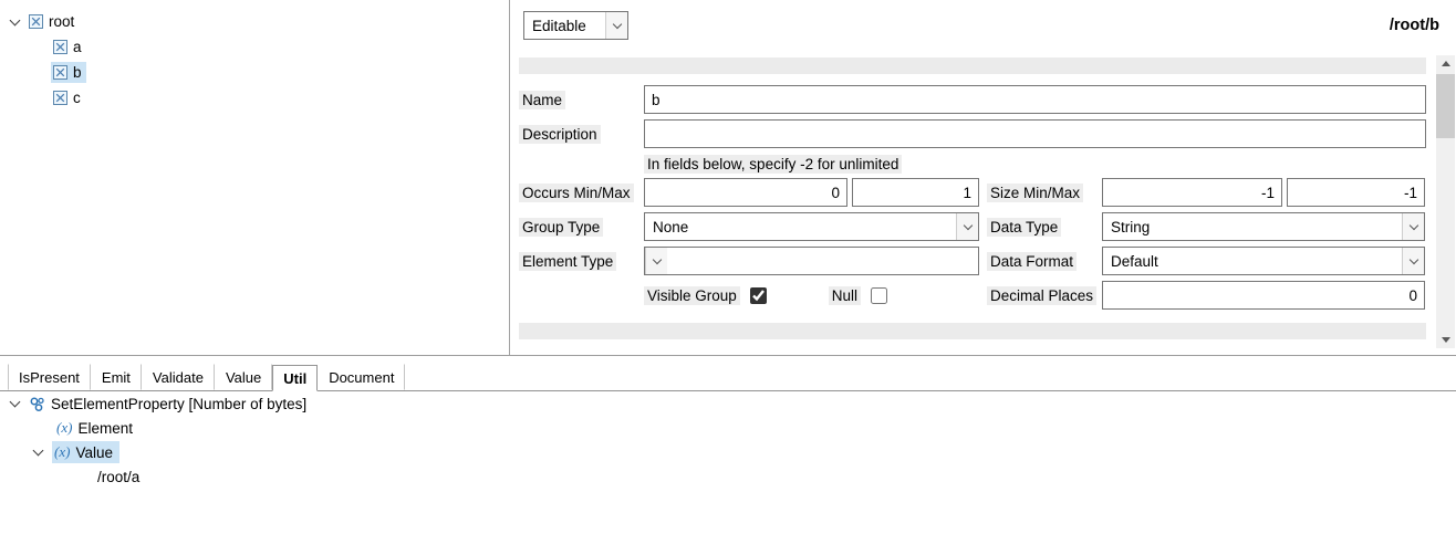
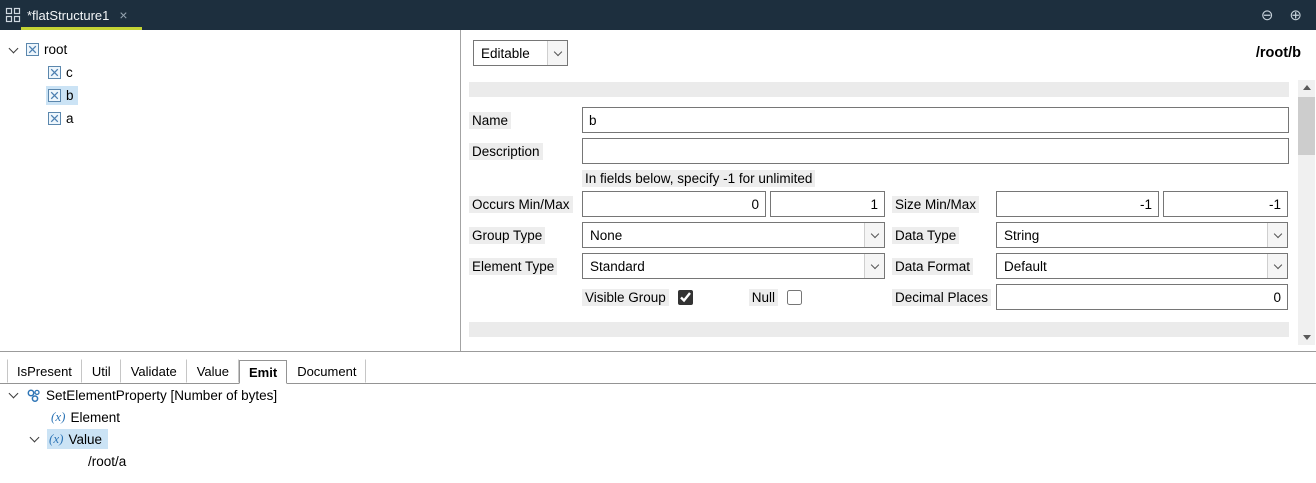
+ *flatStructure1
+ ×
+ ⊖
+ ⊕
  root
- a
+ c
  b
- c
+ a
  Editable
  /root/b
  Name
  b
  Description
- In fields below, specify -2 for unlimited
+ In fields below, specify -1 for unlimited
  Occurs Min/Max
  0
  1
  Size Min/Max
  -1
  -1
  Group Type
  None
  Data Type
  String
  Element Type
+ Standard
  Data Format
  Default
  Visible Group
  Null
  Decimal Places
  0
  IsPresent
- Emit
+ Util
  Validate
  Value
- Util
+ Emit
  Document
  SetElementProperty [Number of bytes]
  (x)
  Element
  (x)
  Value
  /root/a
